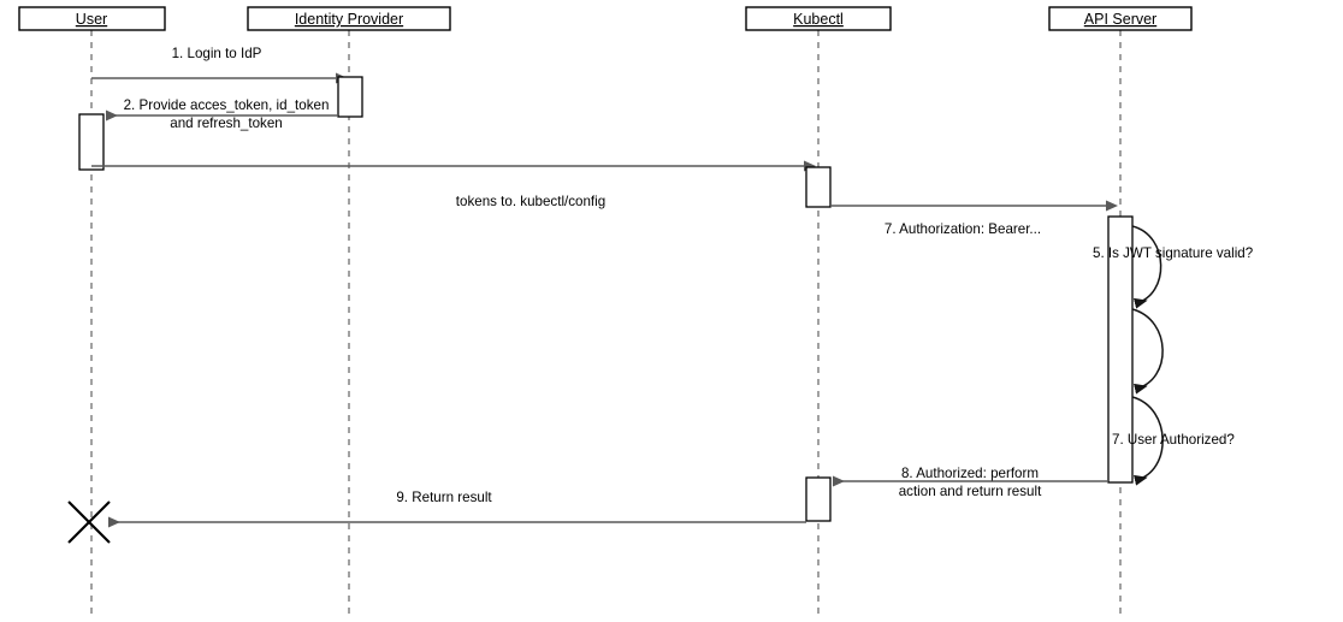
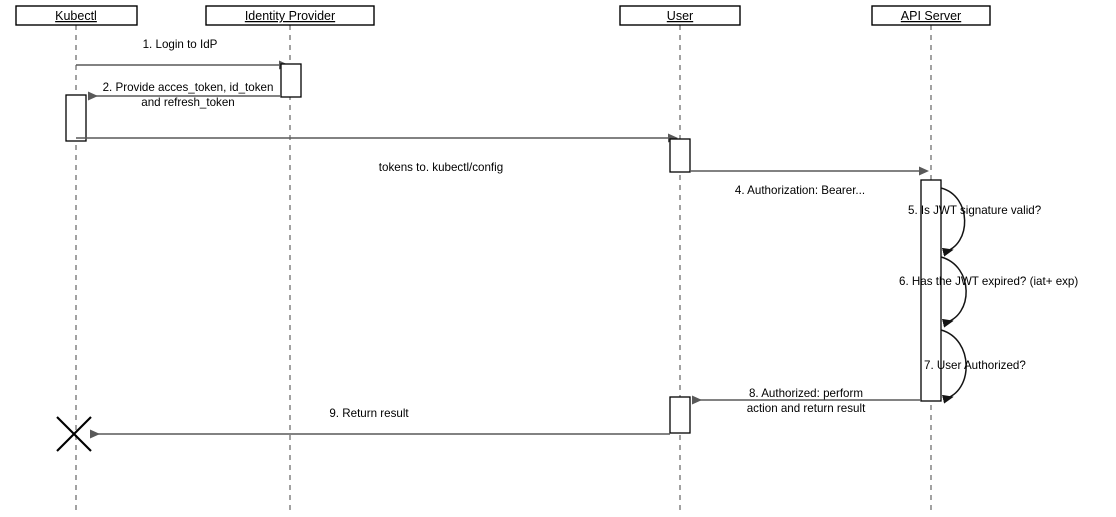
- User
+ Kubectl
  Identity Provider
- Kubectl
+ User
  API Server
  1. Login to IdP
  2. Provide acces_token, id_token
  and refresh_token
  tokens to. kubectl/config
- 7. Authorization: Bearer...
+ 4. Authorization: Bearer...
  5. Is JWT signature valid?
+ 6. Has the JWT expired? (iat+ exp)
  7. User Authorized?
  8. Authorized: perform
  action and return result
  9. Return result
